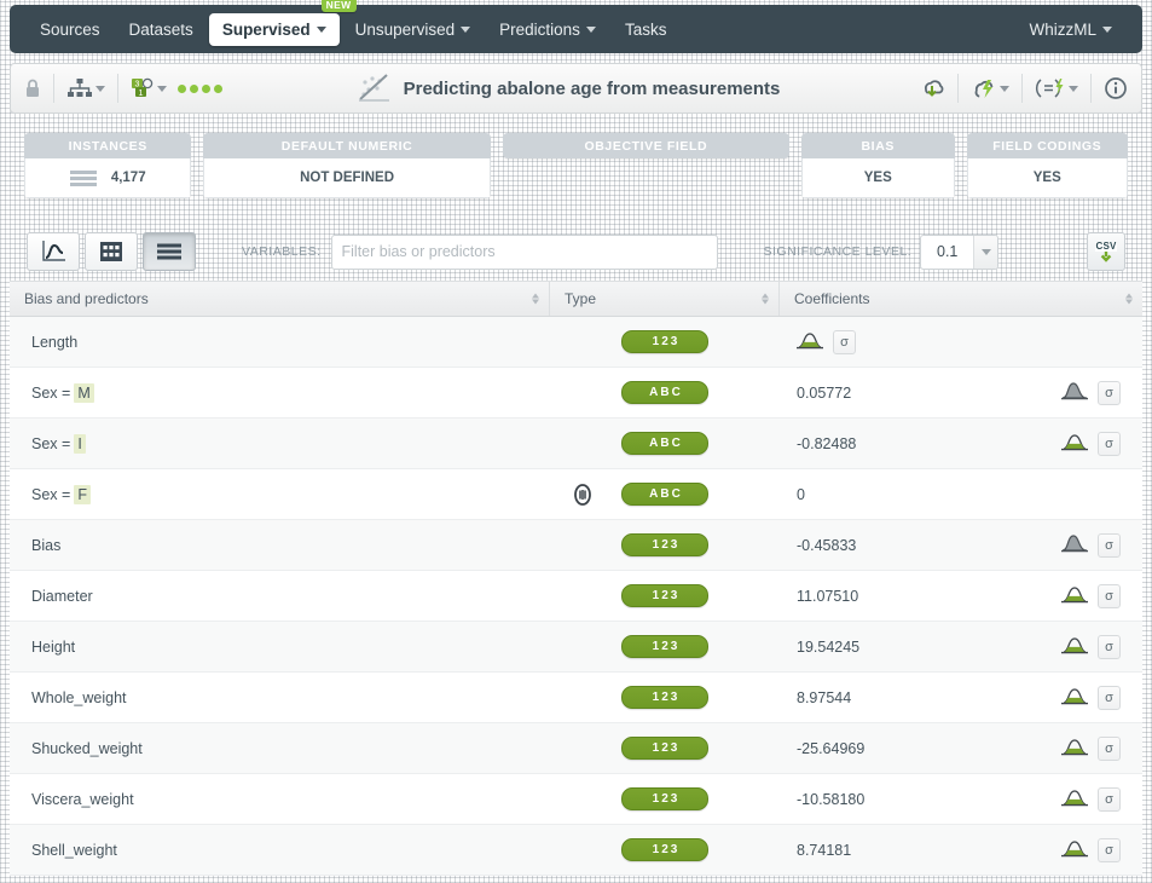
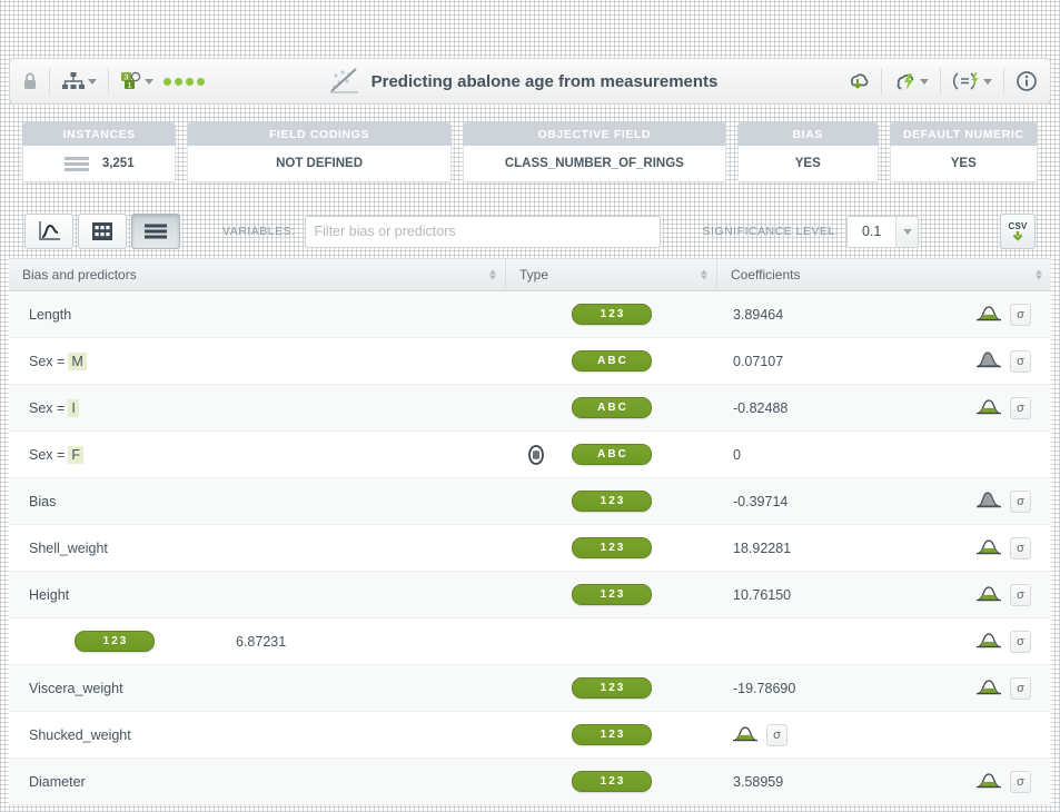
- Sources
- Datasets
- Supervised
- NEW
- Unsupervised
- Predictions
- Tasks
- WhizzML
  1
  Predicting abalone age from measurements
  INSTANCES
- 4,177
+ 3,251
- DEFAULT NUMERIC
+ FIELD CODINGS
  NOT DEFINED
  OBJECTIVE FIELD
+ CLASS_NUMBER_OF_RINGS
  BIAS
  YES
- FIELD CODINGS
+ DEFAULT NUMERIC
  YES
  VARIABLES:
  Filter bias or predictors
  SIGNIFICANCE LEVEL:
  0.1
  CSV
  Bias and predictors
  Type
  Coefficients
  Length
  123
+ 3.89464
  σ
  Sex =
  M
  ABC
- 0.05772
+ 0.07107
  σ
  Sex =
  I
  ABC
  -0.82488
  σ
  Sex =
  F
  ABC
  0
  Bias
  123
- -0.45833
+ -0.39714
  σ
- Diameter
+ Shell_weight
  123
- 11.07510
+ 18.92281
  σ
  Height
  123
- 19.54245
+ 10.76150
  σ
- Whole_weight
  123
- 8.97544
+ 6.87231
  σ
- Shucked_weight
+ Viscera_weight
  123
- -25.64969
+ -19.78690
  σ
- Viscera_weight
+ Shucked_weight
  123
- -10.58180
  σ
- Shell_weight
+ Diameter
  123
- 8.74181
+ 3.58959
  σ
